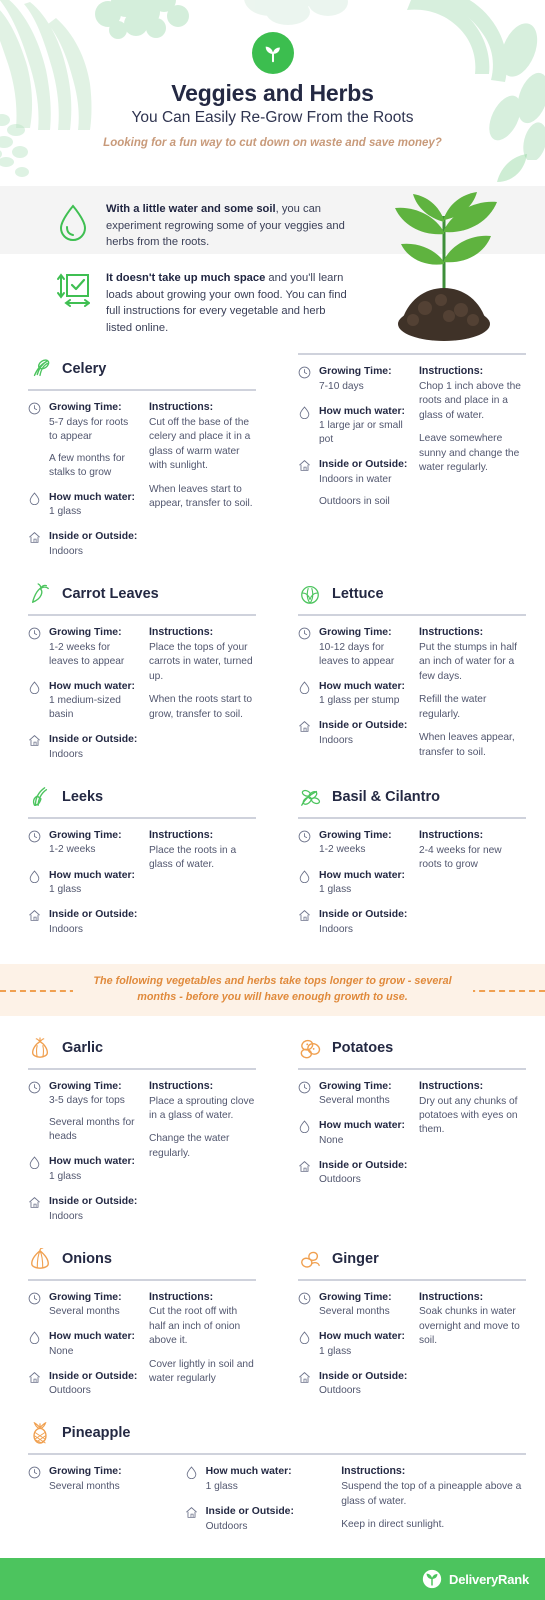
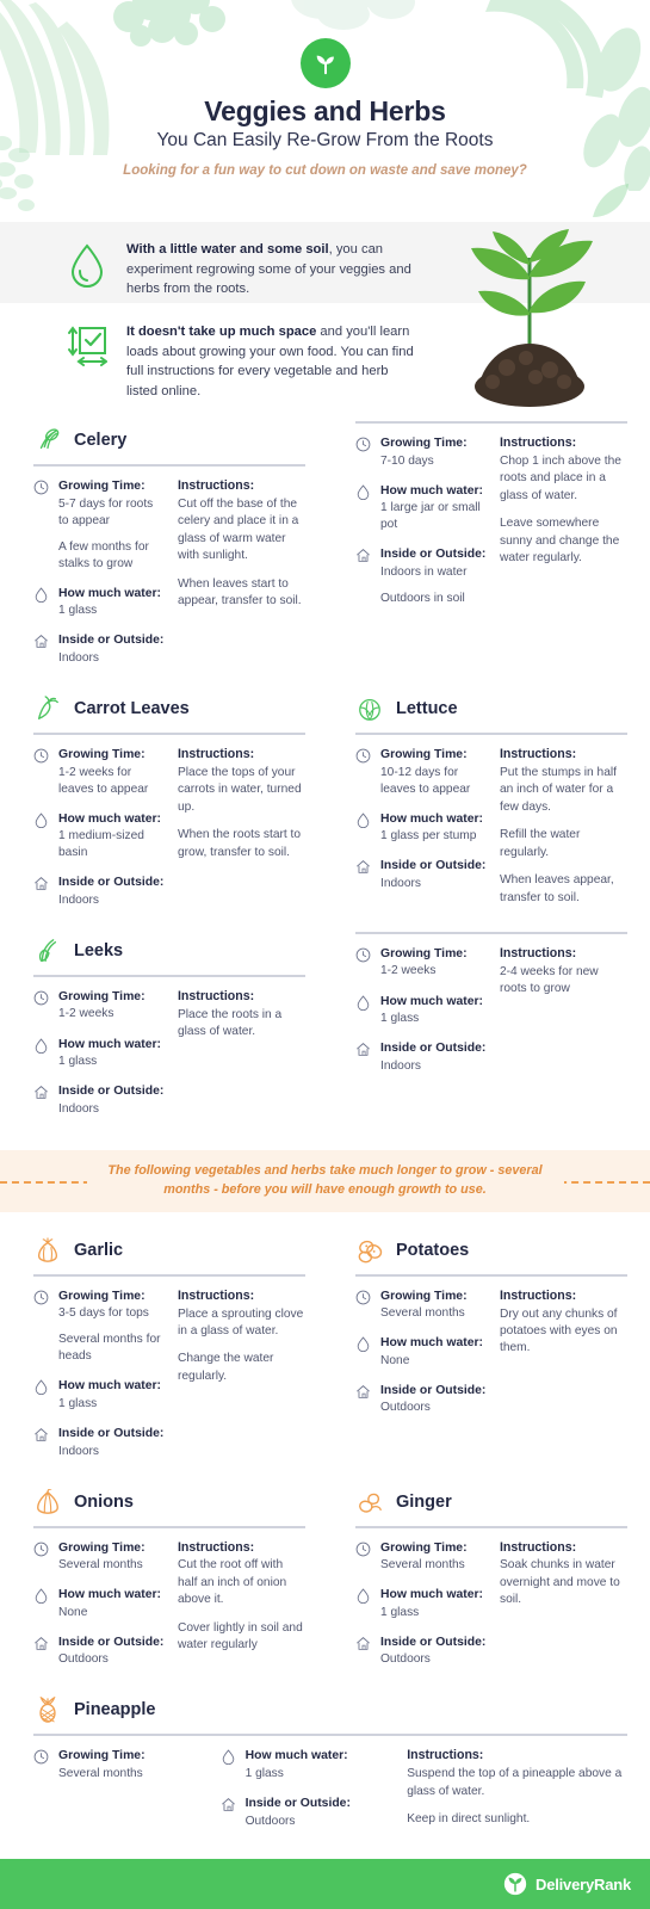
  Veggies and Herbs
  You Can Easily Re-Grow From the Roots
  Looking for a fun way to cut down on waste and save money?
  With a little water and some soil, you can experiment regrowing some of your veggies and herbs from the roots.
  It doesn't take up much space and you'll learn loads about growing your own food. You can find full instructions for every vegetable and herb listed online.
  Celery
  Growing Time:
  5-7 days for roots to appear
  A few months for stalks to grow
  How much water:
  1 glass
  Inside or Outside:
  Indoors
  Instructions:
  Cut off the base of the celery and place it in a glass of warm water with sunlight.
  When leaves start to appear, transfer to soil.
  Growing Time:
  7-10 days
  How much water:
  1 large jar or small pot
  Inside or Outside:
  Indoors in water
  Outdoors in soil
  Instructions:
  Chop 1 inch above the roots and place in a glass of water.
  Leave somewhere sunny and change the water regularly.
  Carrot Leaves
  Growing Time:
  1-2 weeks for leaves to appear
  How much water:
  1 medium-sized basin
  Inside or Outside:
  Indoors
  Instructions:
  Place the tops of your carrots in water, turned up.
  When the roots start to grow, transfer to soil.
  Lettuce
  Growing Time:
  10-12 days for leaves to appear
  How much water:
  1 glass per stump
  Inside or Outside:
  Indoors
  Instructions:
  Put the stumps in half an inch of water for a few days.
  Refill the water regularly.
  When leaves appear, transfer to soil.
  Leeks
  Growing Time:
  1-2 weeks
  How much water:
  1 glass
  Inside or Outside:
  Indoors
  Instructions:
  Place the roots in a glass of water.
- Basil & Cilantro
  Growing Time:
  1-2 weeks
  How much water:
  1 glass
  Inside or Outside:
  Indoors
  Instructions:
  2-4 weeks for new roots to grow
- The following vegetables and herbs take tops longer to grow - several months - before you will have enough growth to use.
+ The following vegetables and herbs take much longer to grow - several months - before you will have enough growth to use.
  Garlic
  Growing Time:
  3-5 days for tops
  Several months for heads
  How much water:
  1 glass
  Inside or Outside:
  Indoors
  Instructions:
  Place a sprouting clove in a glass of water.
  Change the water regularly.
  Potatoes
  Growing Time:
  Several months
  How much water:
  None
  Inside or Outside:
  Outdoors
  Instructions:
  Dry out any chunks of potatoes with eyes on them.
  Onions
  Growing Time:
  Several months
  How much water:
  None
  Inside or Outside:
  Outdoors
  Instructions:
  Cut the root off with half an inch of onion above it.
  Cover lightly in soil and water regularly
  Ginger
  Growing Time:
  Several months
  How much water:
  1 glass
  Inside or Outside:
  Outdoors
  Instructions:
  Soak chunks in water overnight and move to soil.
  Pineapple
  Growing Time:
  Several months
  How much water:
  1 glass
  Inside or Outside:
  Outdoors
  Instructions:
  Suspend the top of a pineapple above a glass of water.
  Keep in direct sunlight.
  DeliveryRank
